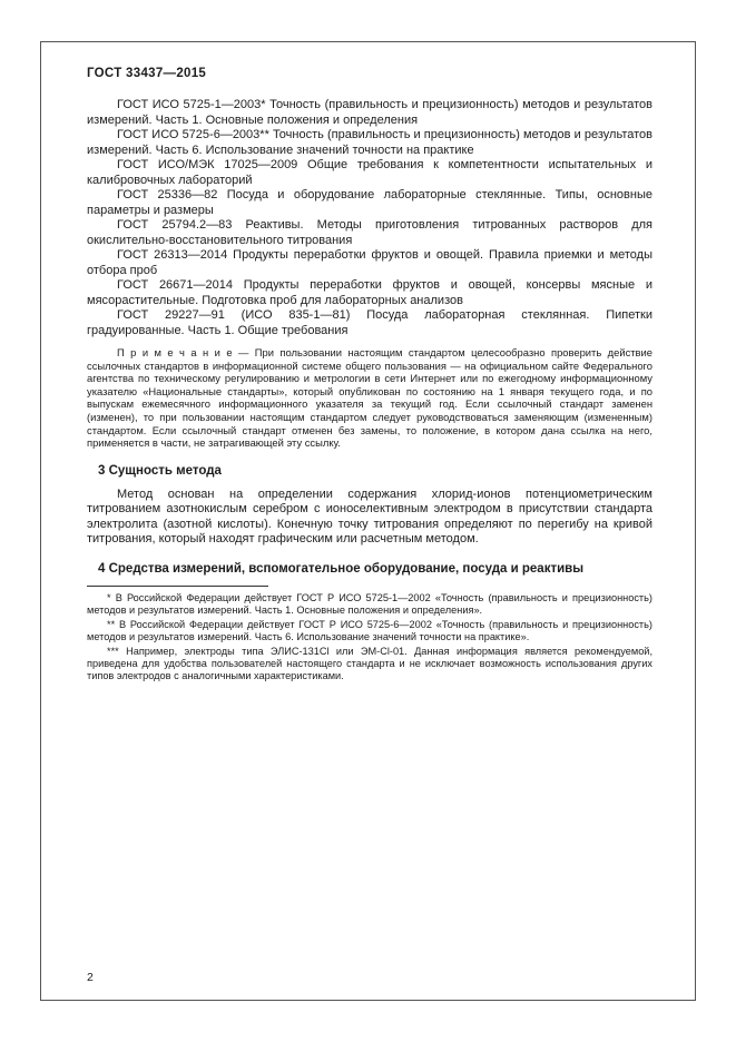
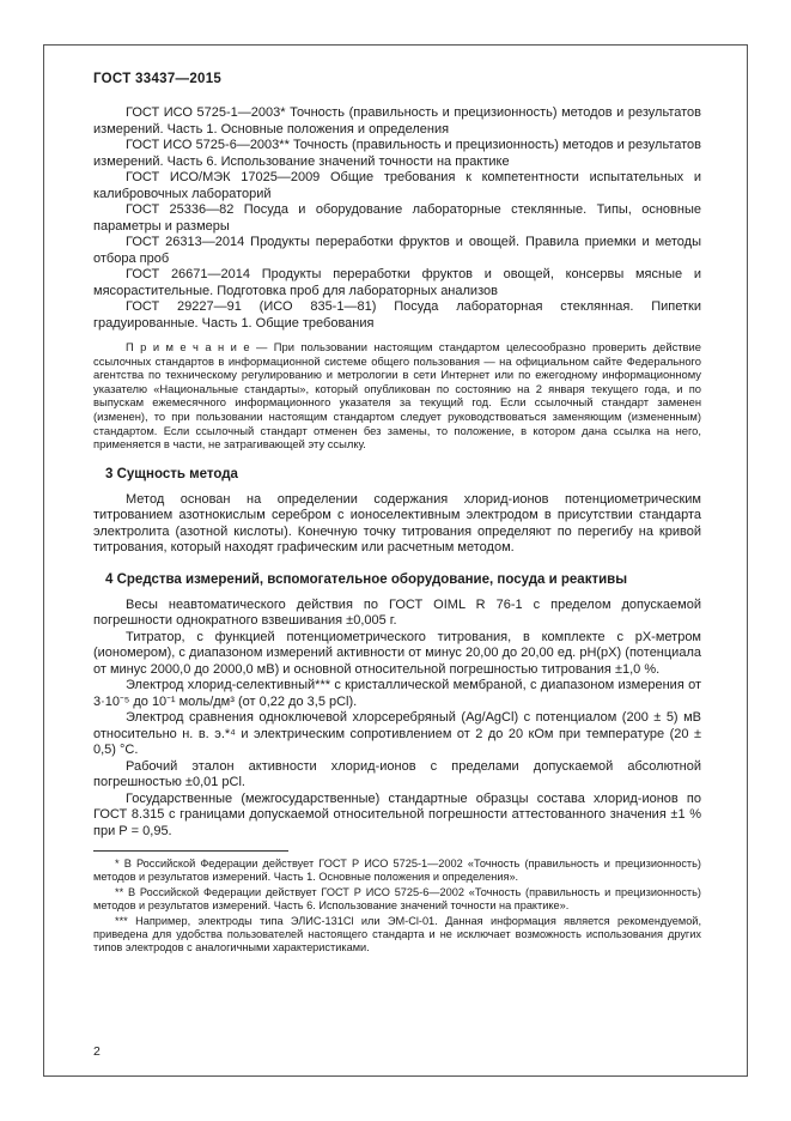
  ГОСТ 33437—2015
  ГОСТ ИСО 5725-1—2003* Точность (правильность и прецизионность) методов и результатов измерений. Часть 1. Основные положения и определения
  ГОСТ ИСО 5725-6—2003** Точность (правильность и прецизионность) методов и результатов измерений. Часть 6. Использование значений точности на практике
  ГОСТ ИСО/МЭК 17025—2009 Общие требования к компетентности испытательных и калибровочных лабораторий
  ГОСТ 25336—82 Посуда и оборудование лабораторные стеклянные. Типы, основные параметры и размеры
- ГОСТ 25794.2—83 Реактивы. Методы приготовления титрованных растворов для окислительно-восстановительного титрования
  ГОСТ 26313—2014 Продукты переработки фруктов и овощей. Правила приемки и методы отбора проб
  ГОСТ 26671—2014 Продукты переработки фруктов и овощей, консервы мясные и мясорастительные. Подготовка проб для лабораторных анализов
  ГОСТ 29227—91 (ИСО 835-1—81) Посуда лабораторная стеклянная. Пипетки градуированные. Часть 1. Общие требования
- П р и м е ч а н и е — При пользовании настоящим стандартом целесообразно проверить действие ссылочных стандартов в информационной системе общего пользования — на официальном сайте Федерального агентства по техническому регулированию и метрологии в сети Интернет или по ежегодному информационному указателю «Национальные стандарты», который опубликован по состоянию на 1 января текущего года, и по выпускам ежемесячного информационного указателя за текущий год. Если ссылочный стандарт заменен (изменен), то при пользовании настоящим стандартом следует руководствоваться заменяющим (измененным) стандартом. Если ссылочный стандарт отменен без замены, то положение, в котором дана ссылка на него, применяется в части, не затрагивающей эту ссылку.
+ П р и м е ч а н и е — При пользовании настоящим стандартом целесообразно проверить действие ссылочных стандартов в информационной системе общего пользования — на официальном сайте Федерального агентства по техническому регулированию и метрологии в сети Интернет или по ежегодному информационному указателю «Национальные стандарты», который опубликован по состоянию на 2 января текущего года, и по выпускам ежемесячного информационного указателя за текущий год. Если ссылочный стандарт заменен (изменен), то при пользовании настоящим стандартом следует руководствоваться заменяющим (измененным) стандартом. Если ссылочный стандарт отменен без замены, то положение, в котором дана ссылка на него, применяется в части, не затрагивающей эту ссылку.
  3 Сущность метода
  Метод основан на определении содержания хлорид-ионов потенциометрическим титрованием азотнокислым серебром с ионоселективным электродом в присутствии стандарта электролита (азотной кислоты). Конечную точку титрования определяют по перегибу на кривой титрования, который находят графическим или расчетным методом.
  4 Средства измерений, вспомогательное оборудование, посуда и реактивы
+ Весы неавтоматического действия по ГОСТ OIML R 76-1 с пределом допускаемой погрешности однократного взвешивания ±0,005 г.
+ Титратор, с функцией потенциометрического титрования, в комплекте с рХ-метром (иономером), с диапазоном измерений активности от минус 20,00 до 20,00 ед. рН(рХ) (потенциала от минус 2000,0 до 2000,0 мВ) и основной относительной погрешностью титрования ±1,0 %.
+ Электрод хлорид-селективный*** с кристаллической мембраной, с диапазоном измерения от 3·10⁻⁵ до 10⁻¹ моль/дм³ (от 0,22 до 3,5 pCl).
+ Электрод сравнения одноключевой хлорсеребряный (Ag/AgCl) с потенциалом (200 ± 5) мВ относительно н. в. э.*⁴ и электрическим сопротивлением от 2 до 20 кОм при температуре (20 ± 0,5) °С.
+ Рабочий эталон активности хлорид-ионов с пределами допускаемой абсолютной погрешностью ±0,01 pCl.
+ Государственные (межгосударственные) стандартные образцы состава хлорид-ионов по ГОСТ 8.315 с границами допускаемой относительной погрешности аттестованного значения ±1 % при Р = 0,95.
  * В Российской Федерации действует ГОСТ Р ИСО 5725-1—2002 «Точность (правильность и прецизионность) методов и результатов измерений. Часть 1. Основные положения и определения».
  ** В Российской Федерации действует ГОСТ Р ИСО 5725-6—2002 «Точность (правильность и прецизионность) методов и результатов измерений. Часть 6. Использование значений точности на практике».
  *** Например, электроды типа ЭЛИС-131Cl или ЭМ-Cl-01. Данная информация является рекомендуемой, приведена для удобства пользователей настоящего стандарта и не исключает возможность использования других типов электродов с аналогичными характеристиками.
  2
